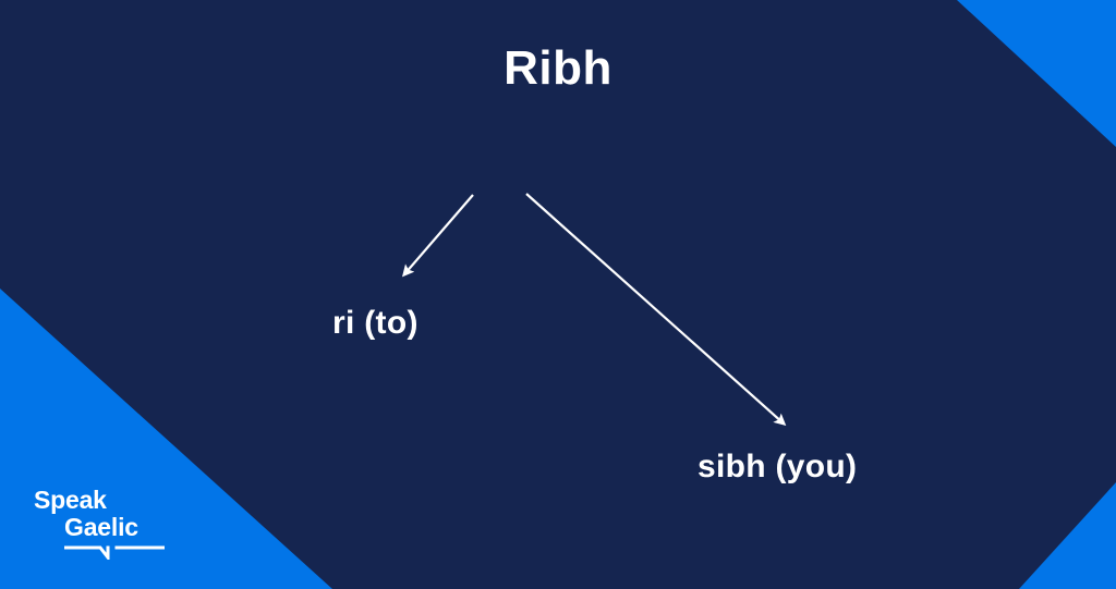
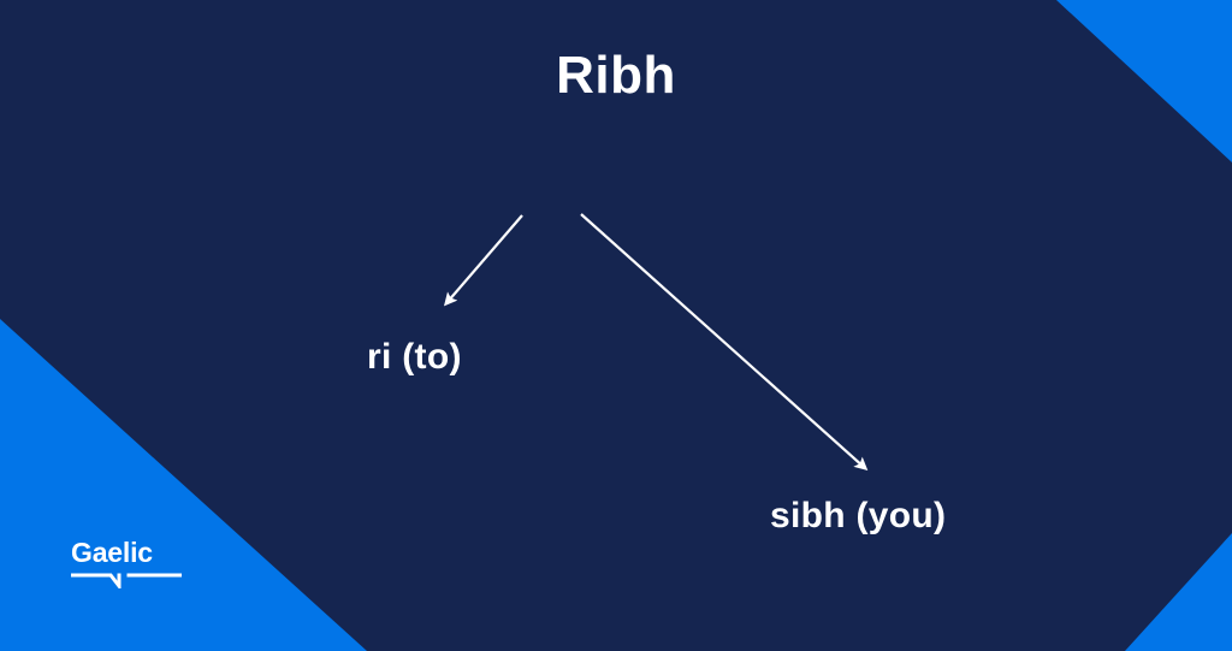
  Ribh
  ri (to)
  sibh (you)
- Speak
  Gaelic
